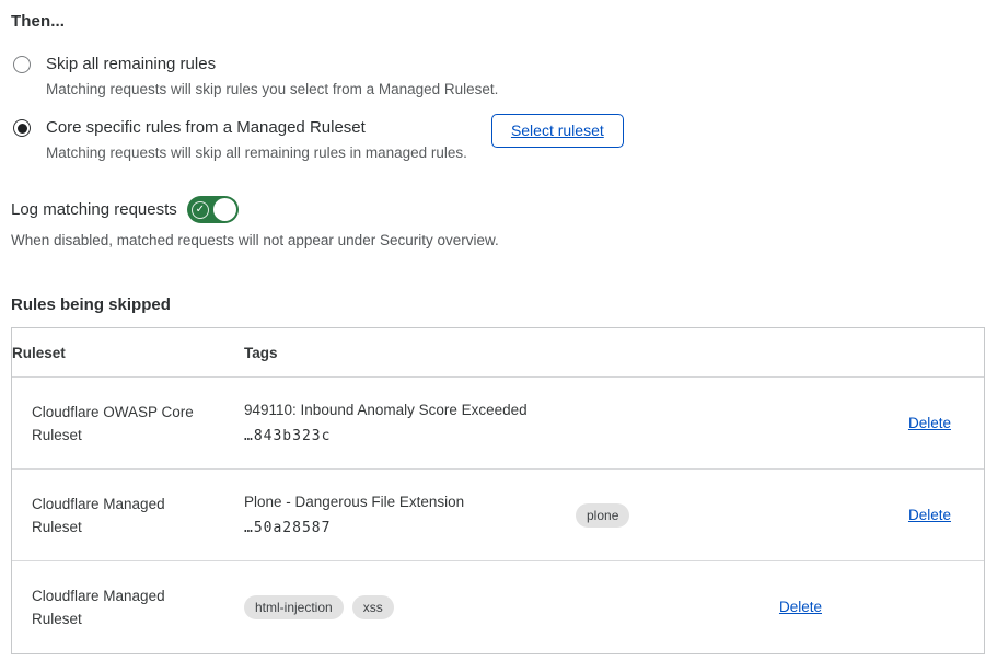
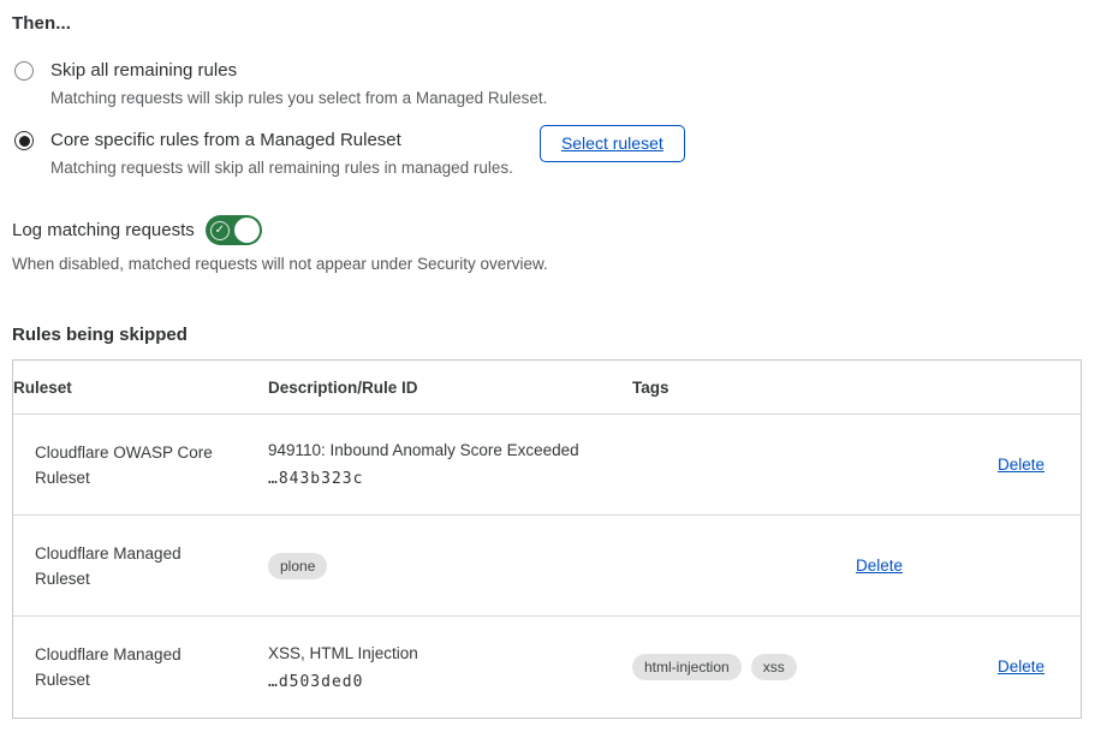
  Then...
  Skip all remaining rules
  Matching requests will skip rules you select from a Managed Ruleset.
  Core specific rules from a Managed Ruleset
  Matching requests will skip all remaining rules in managed rules.
  Select ruleset
  Log matching requests
  ✓
  When disabled, matched requests will not appear under Security overview.
  Rules being skipped
  Ruleset
+ Description/Rule ID
  Tags
  Cloudflare OWASP Core Ruleset
  949110: Inbound Anomaly Score Exceeded
  …843b323c
  Delete
  Cloudflare Managed Ruleset
- Plone - Dangerous File Extension
- …50a28587
  plone
  Delete
  Cloudflare Managed Ruleset
+ XSS, HTML Injection
+ …d503ded0
  html-injection
  xss
  Delete
